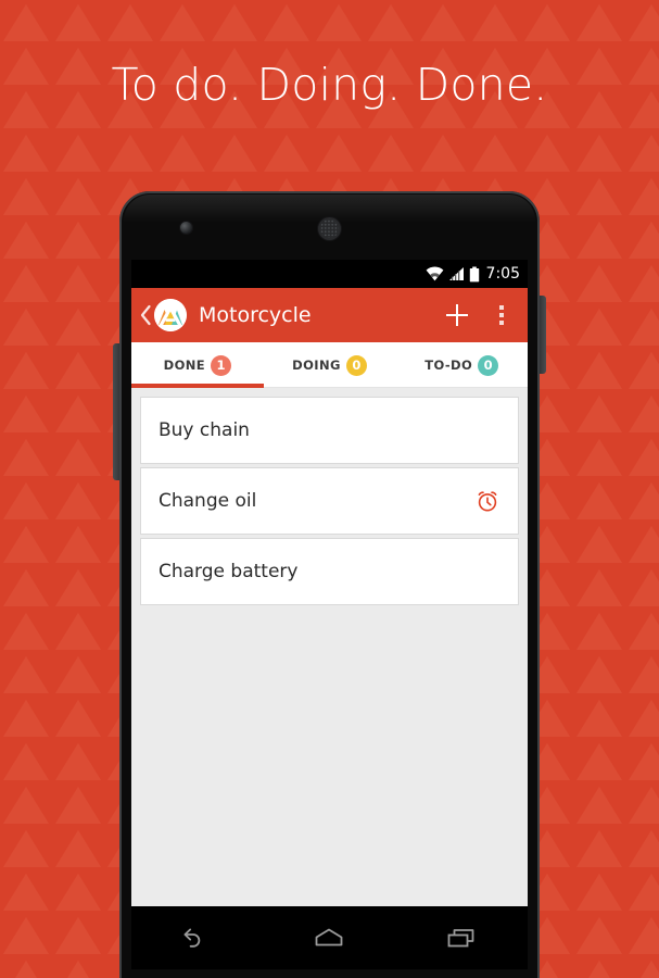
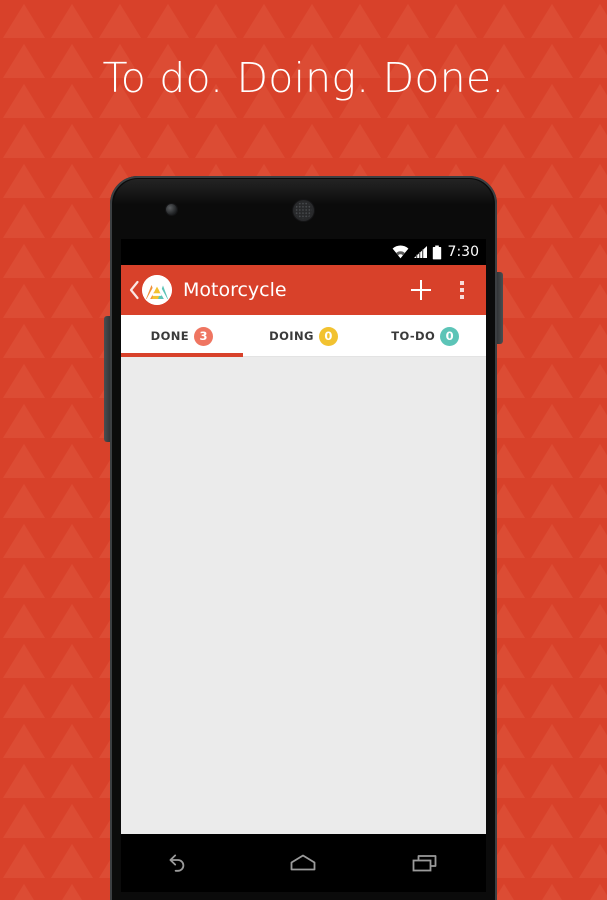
  To do. Doing. Done.
- 7:05
+ 7:30
  Motorcycle
  DONE
- 1
+ 3
  DOING
  0
  TO-DO
  0
- Buy chain
- Change oil
- Charge battery
